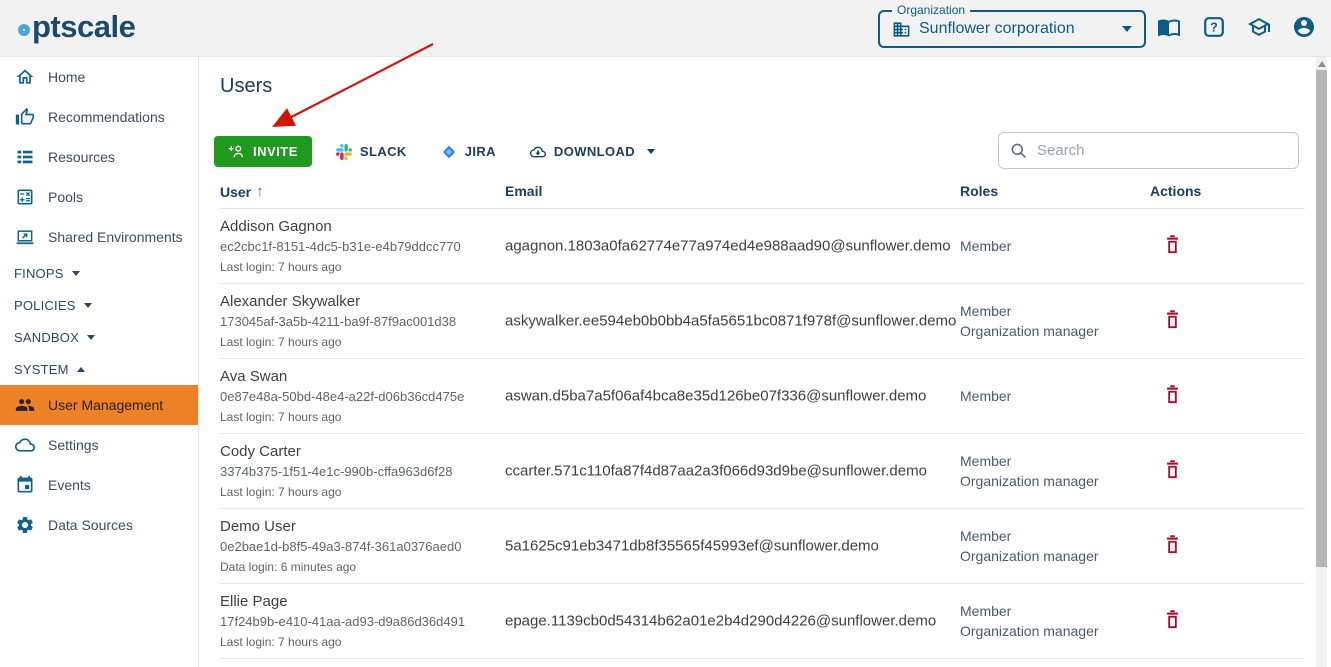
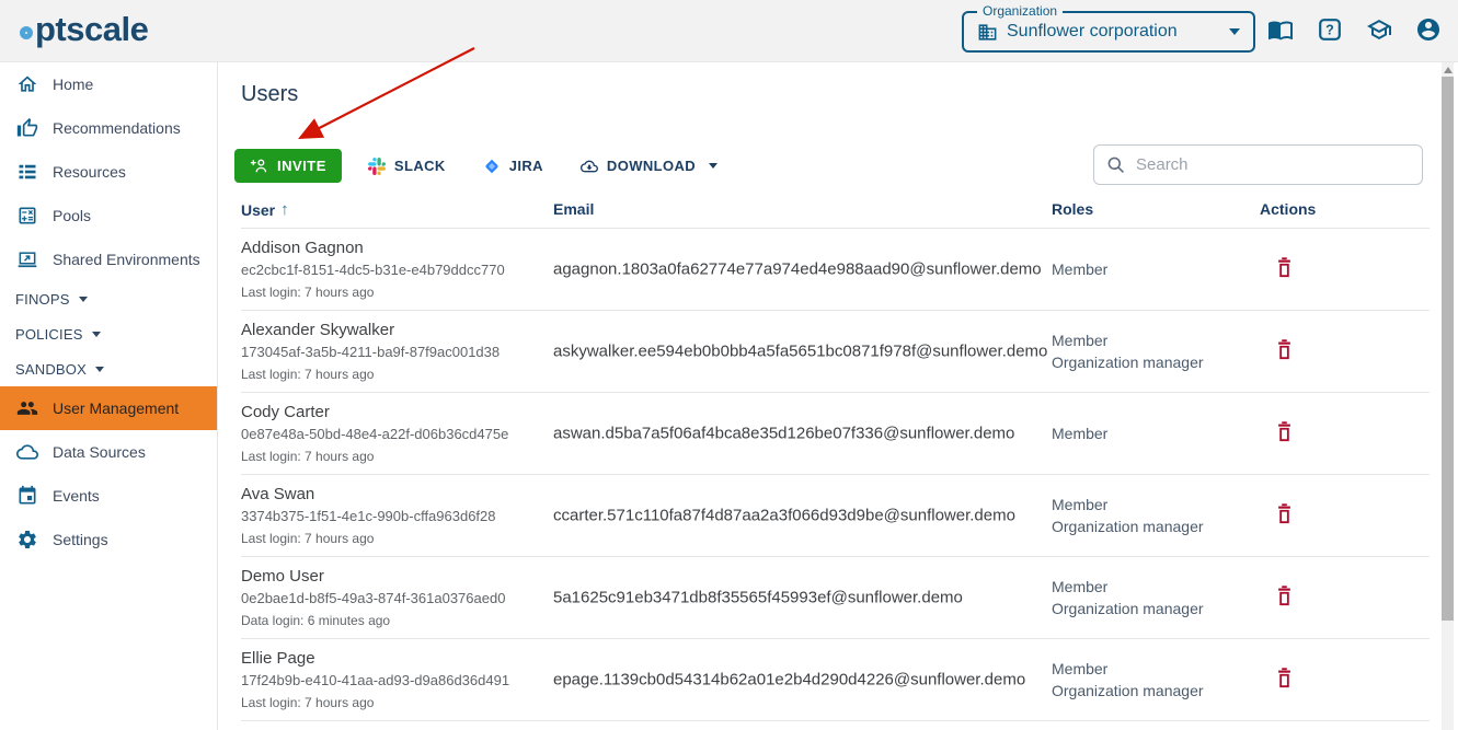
  ptscale
  Organization
  Sunflower corporation
  ?
  Home
  Recommendations
  Resources
  Pools
  Shared Environments
  FINOPS
  POLICIES
  SANDBOX
- SYSTEM
  User Management
- Settings
+ Data Sources
  Events
- Data Sources
+ Settings
  Users
  INVITE
  SLACK
  JIRA
  DOWNLOAD
  Search
  User
  ↑
  Email
  Roles
  Actions
  Addison Gagnon
  ec2cbc1f-8151-4dc5-b31e-e4b79ddcc770
  Last login: 7 hours ago
  agagnon.1803a0fa62774e77a974ed4e988aad90@sunflower.demo
  Member
  Alexander Skywalker
  173045af-3a5b-4211-ba9f-87f9ac001d38
  Last login: 7 hours ago
  askywalker.ee594eb0b0bb4a5fa5651bc0871f978f@sunflower.demo
  Member
  Organization manager
- Ava Swan
+ Cody Carter
  0e87e48a-50bd-48e4-a22f-d06b36cd475e
  Last login: 7 hours ago
  aswan.d5ba7a5f06af4bca8e35d126be07f336@sunflower.demo
  Member
- Cody Carter
+ Ava Swan
  3374b375-1f51-4e1c-990b-cffa963d6f28
  Last login: 7 hours ago
  ccarter.571c110fa87f4d87aa2a3f066d93d9be@sunflower.demo
  Member
  Organization manager
  Demo User
  0e2bae1d-b8f5-49a3-874f-361a0376aed0
  Data login: 6 minutes ago
  5a1625c91eb3471db8f35565f45993ef@sunflower.demo
  Member
  Organization manager
  Ellie Page
  17f24b9b-e410-41aa-ad93-d9a86d36d491
  Last login: 7 hours ago
  epage.1139cb0d54314b62a01e2b4d290d4226@sunflower.demo
  Member
  Organization manager
